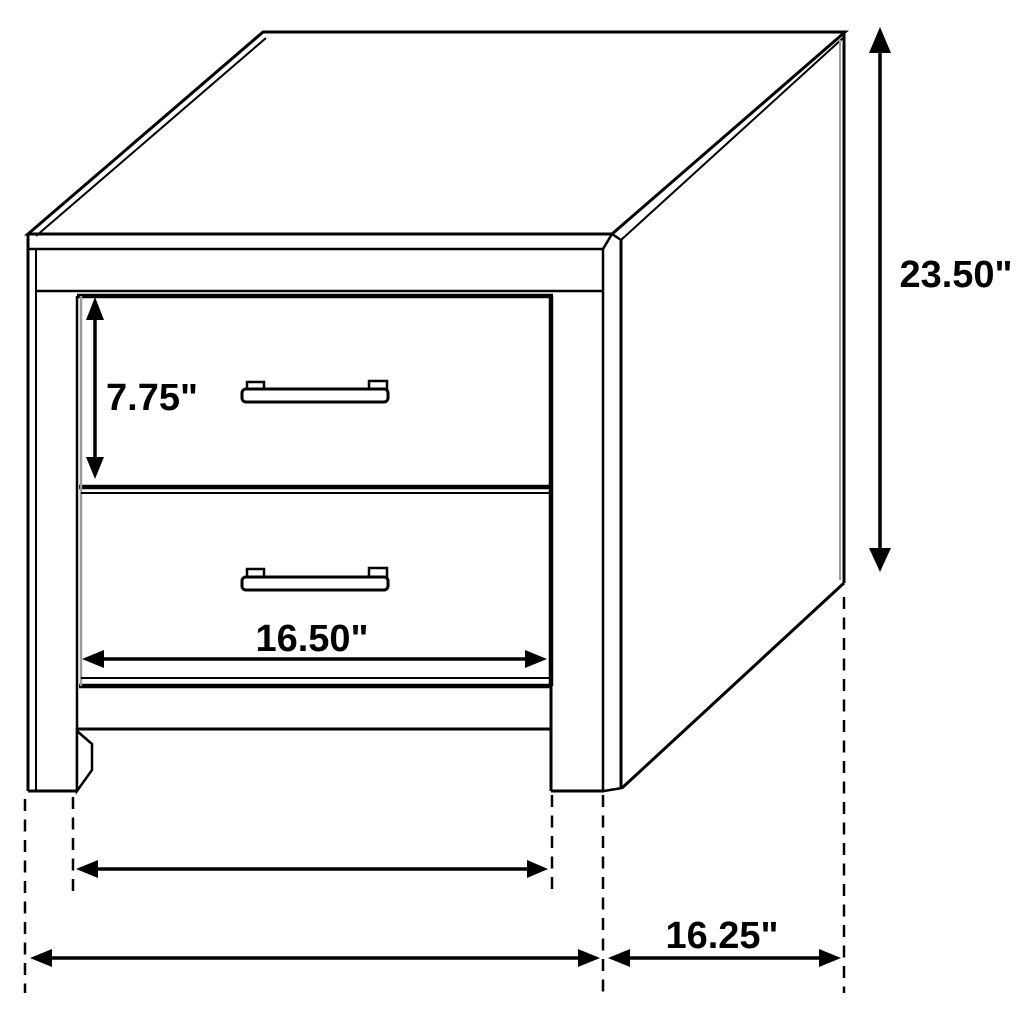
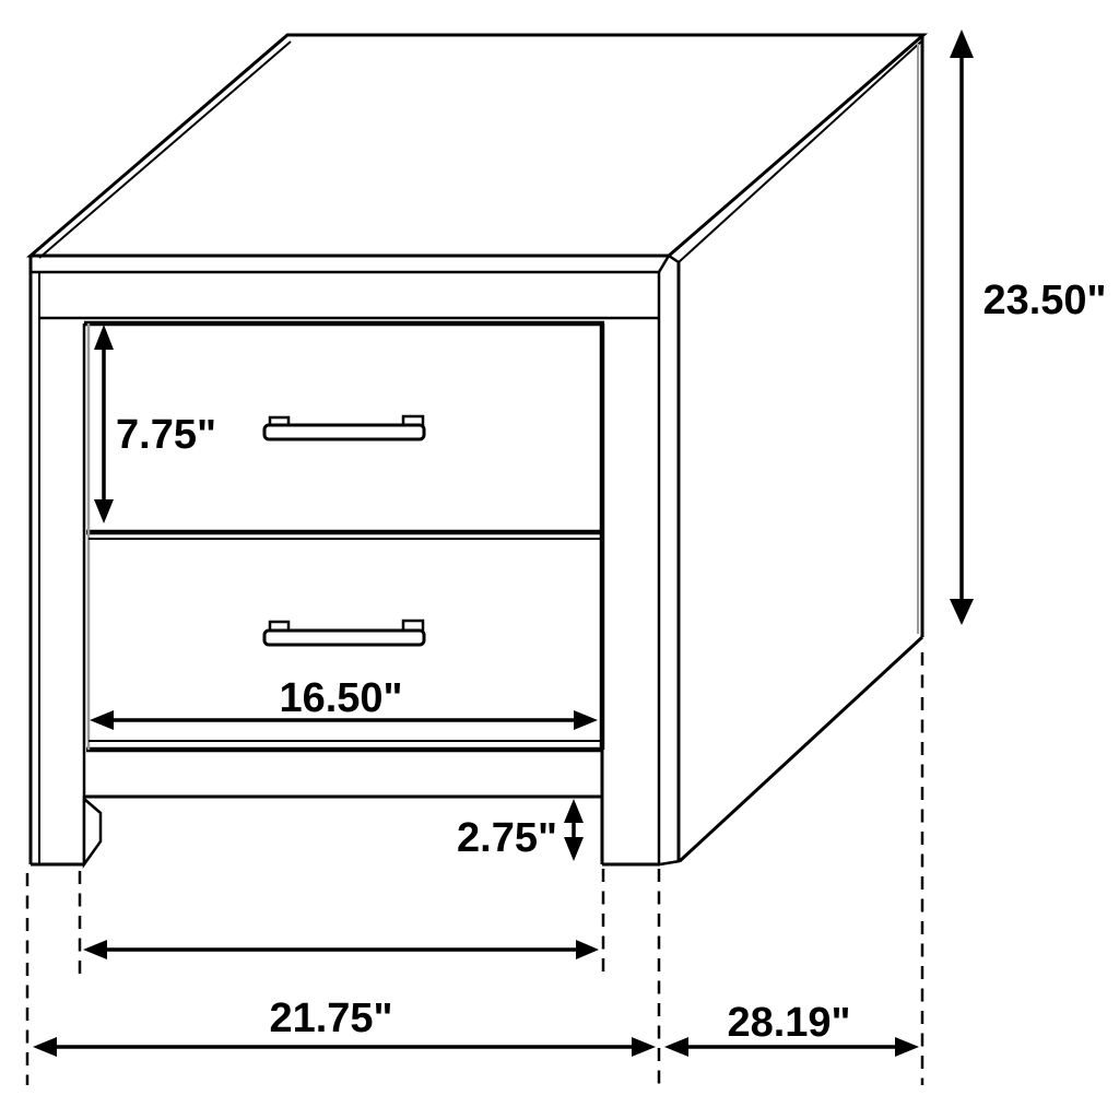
  23.50"
  7.75"
  16.50"
+ 2.75"
+ 21.75"
- 16.25"
+ 28.19"
